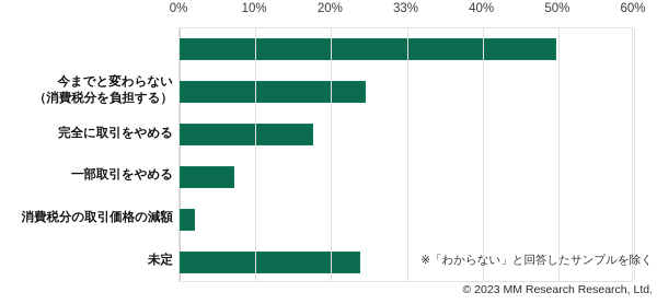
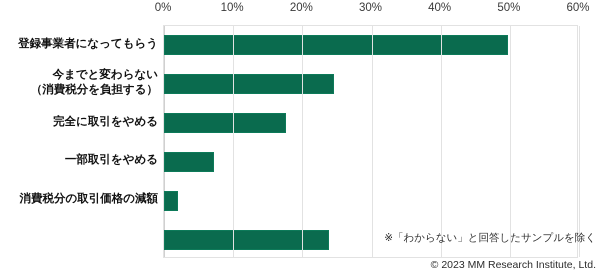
  0%
  10%
  20%
- 33%
+ 30%
  40%
  50%
  60%
+ 登録事業者になってもらう
  今までと変わらない
  （消費税分を負担する）
  完全に取引をやめる
  一部取引をやめる
  消費税分の取引価格の減額
- 未定
  ※「わからない」と回答したサンプルを除く
- © 2023 MM Research Research, Ltd.
+ © 2023 MM Research Institute, Ltd.
